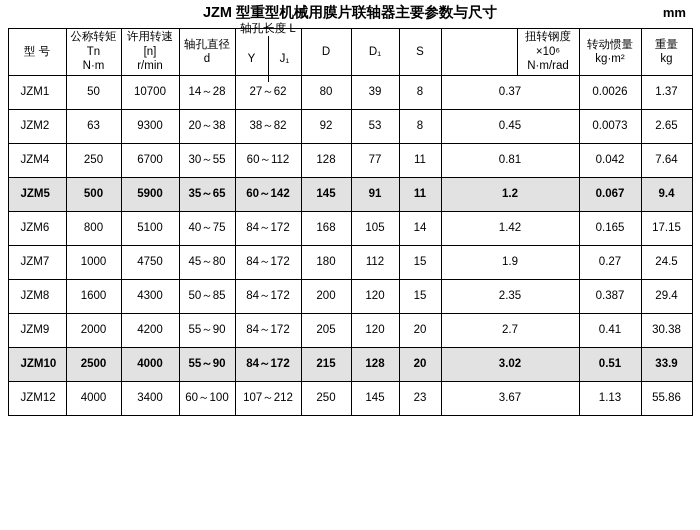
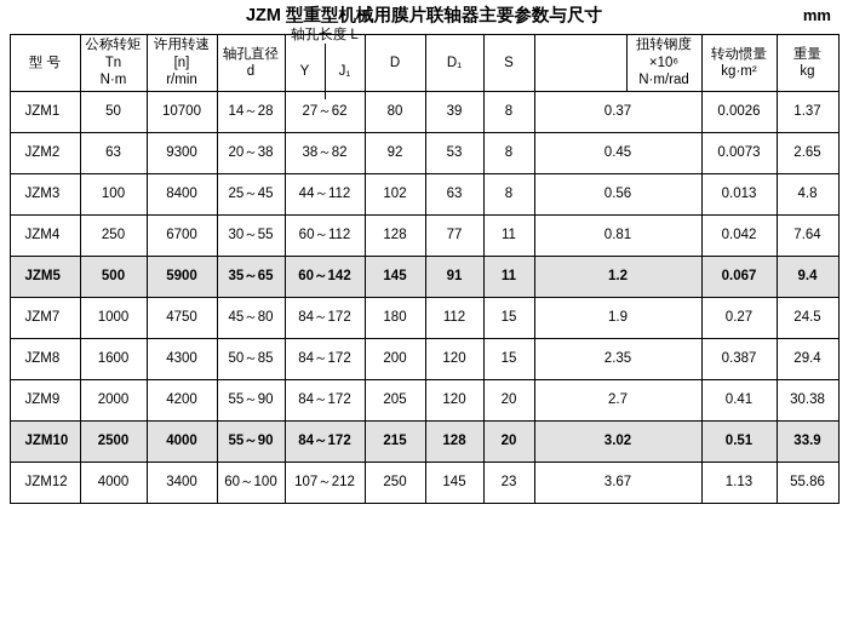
  JZM 型重型机械用膜片联轴器主要参数与尺寸
  mm
  型 号	公称转矩 Tn N·m	许用转速 [n] r/min	轴孔直径 d	轴孔长度 L Y J₁	D	D₁	S		扭转钢度 ×10⁶ N·m/rad	转动惯量 kg·m²	重量 kg
  JZM1	50	10700	14～28	27～62	80	39	8	0.37	0.0026	1.37
  JZM2	63	9300	20～38	38～82	92	53	8	0.45	0.0073	2.65
+ JZM3	100	8400	25～45	44～112	102	63	8	0.56	0.013	4.8
  JZM4	250	6700	30～55	60～112	128	77	11	0.81	0.042	7.64
  JZM5	500	5900	35～65	60～142	145	91	11	1.2	0.067	9.4
- JZM6	800	5100	40～75	84～172	168	105	14	1.42	0.165	17.15
  JZM7	1000	4750	45～80	84～172	180	112	15	1.9	0.27	24.5
  JZM8	1600	4300	50～85	84～172	200	120	15	2.35	0.387	29.4
  JZM9	2000	4200	55～90	84～172	205	120	20	2.7	0.41	30.38
  JZM10	2500	4000	55～90	84～172	215	128	20	3.02	0.51	33.9
  JZM12	4000	3400	60～100	107～212	250	145	23	3.67	1.13	55.86
